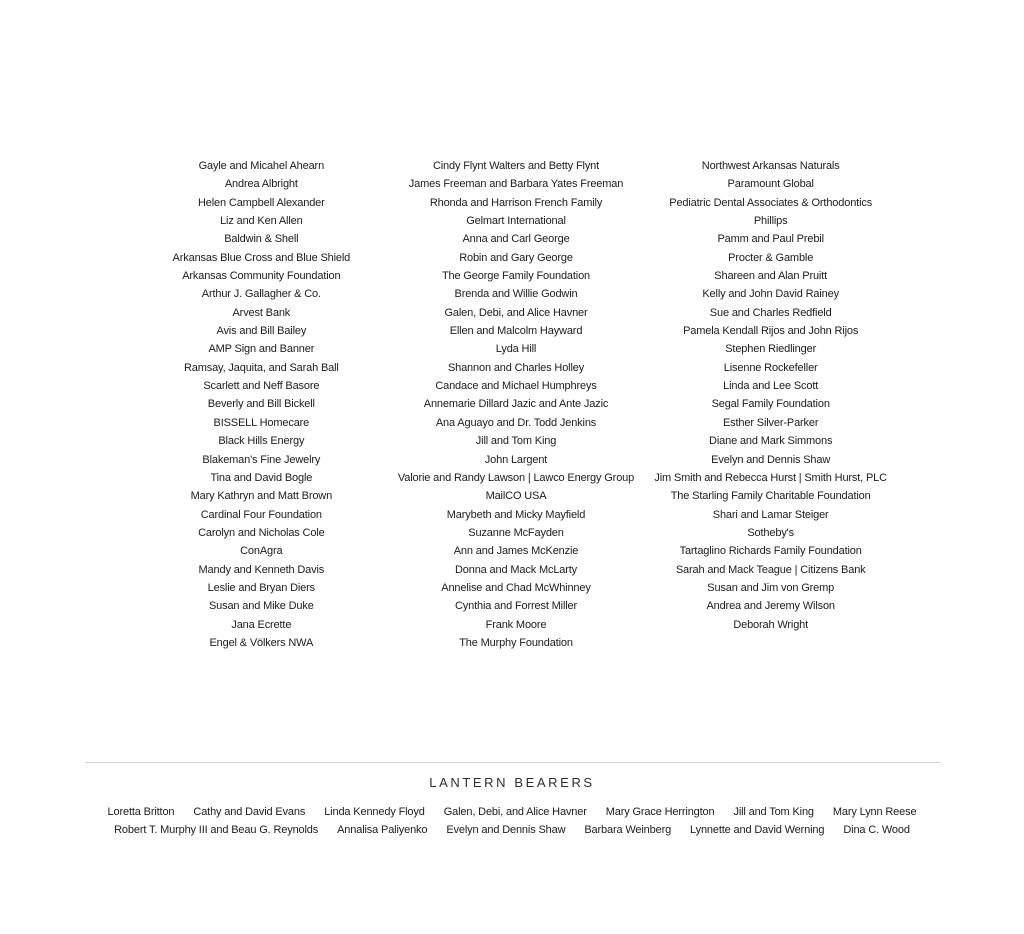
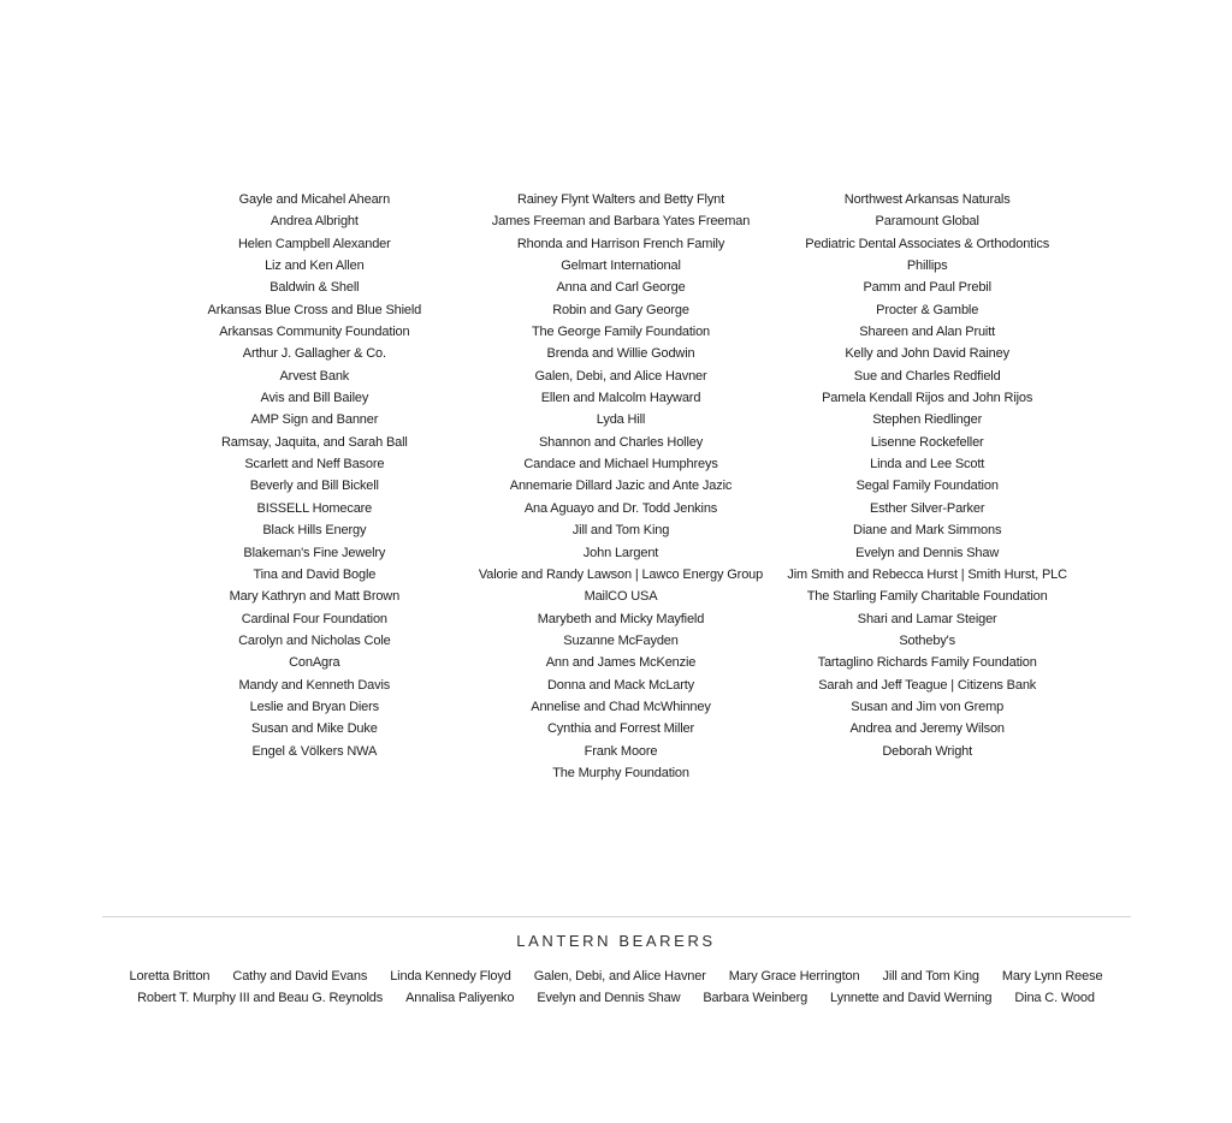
  Gayle and Micahel Ahearn
  Andrea Albright
  Helen Campbell Alexander
  Liz and Ken Allen
  Baldwin & Shell
  Arkansas Blue Cross and Blue Shield
  Arkansas Community Foundation
  Arthur J. Gallagher & Co.
  Arvest Bank
  Avis and Bill Bailey
  AMP Sign and Banner
  Ramsay, Jaquita, and Sarah Ball
  Scarlett and Neff Basore
  Beverly and Bill Bickell
  BISSELL Homecare
  Black Hills Energy
  Blakeman's Fine Jewelry
  Tina and David Bogle
  Mary Kathryn and Matt Brown
  Cardinal Four Foundation
  Carolyn and Nicholas Cole
  ConAgra
  Mandy and Kenneth Davis
  Leslie and Bryan Diers
  Susan and Mike Duke
- Jana Ecrette
  Engel & Völkers NWA
- Cindy Flynt Walters and Betty Flynt
+ Rainey Flynt Walters and Betty Flynt
  James Freeman and Barbara Yates Freeman
  Rhonda and Harrison French Family
  Gelmart International
  Anna and Carl George
  Robin and Gary George
  The George Family Foundation
  Brenda and Willie Godwin
  Galen, Debi, and Alice Havner
  Ellen and Malcolm Hayward
  Lyda Hill
  Shannon and Charles Holley
  Candace and Michael Humphreys
  Annemarie Dillard Jazic and Ante Jazic
  Ana Aguayo and Dr. Todd Jenkins
  Jill and Tom King
  John Largent
  Valorie and Randy Lawson | Lawco Energy Group
  MailCO USA
  Marybeth and Micky Mayfield
  Suzanne McFayden
  Ann and James McKenzie
  Donna and Mack McLarty
  Annelise and Chad McWhinney
  Cynthia and Forrest Miller
  Frank Moore
  The Murphy Foundation
  Northwest Arkansas Naturals
  Paramount Global
  Pediatric Dental Associates & Orthodontics
  Phillips
  Pamm and Paul Prebil
  Procter & Gamble
  Shareen and Alan Pruitt
  Kelly and John David Rainey
  Sue and Charles Redfield
  Pamela Kendall Rijos and John Rijos
  Stephen Riedlinger
  Lisenne Rockefeller
  Linda and Lee Scott
  Segal Family Foundation
  Esther Silver-Parker
  Diane and Mark Simmons
  Evelyn and Dennis Shaw
  Jim Smith and Rebecca Hurst | Smith Hurst, PLC
  The Starling Family Charitable Foundation
  Shari and Lamar Steiger
  Sotheby's
  Tartaglino Richards Family Foundation
- Sarah and Mack Teague | Citizens Bank
+ Sarah and Jeff Teague | Citizens Bank
  Susan and Jim von Gremp
  Andrea and Jeremy Wilson
  Deborah Wright
  LANTERN BEARERS
  Loretta Britton
  Cathy and David Evans
  Linda Kennedy Floyd
  Galen, Debi, and Alice Havner
  Mary Grace Herrington
  Jill and Tom King
  Mary Lynn Reese
  Robert T. Murphy III and Beau G. Reynolds
  Annalisa Paliyenko
  Evelyn and Dennis Shaw
  Barbara Weinberg
  Lynnette and David Werning
  Dina C. Wood
